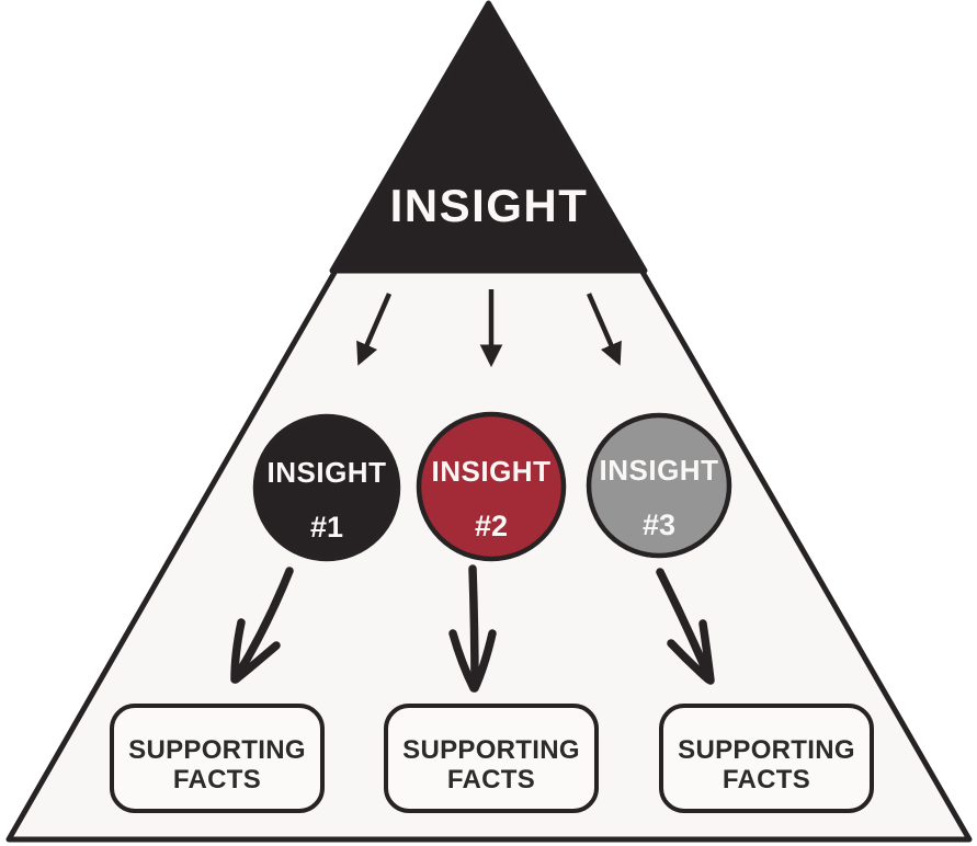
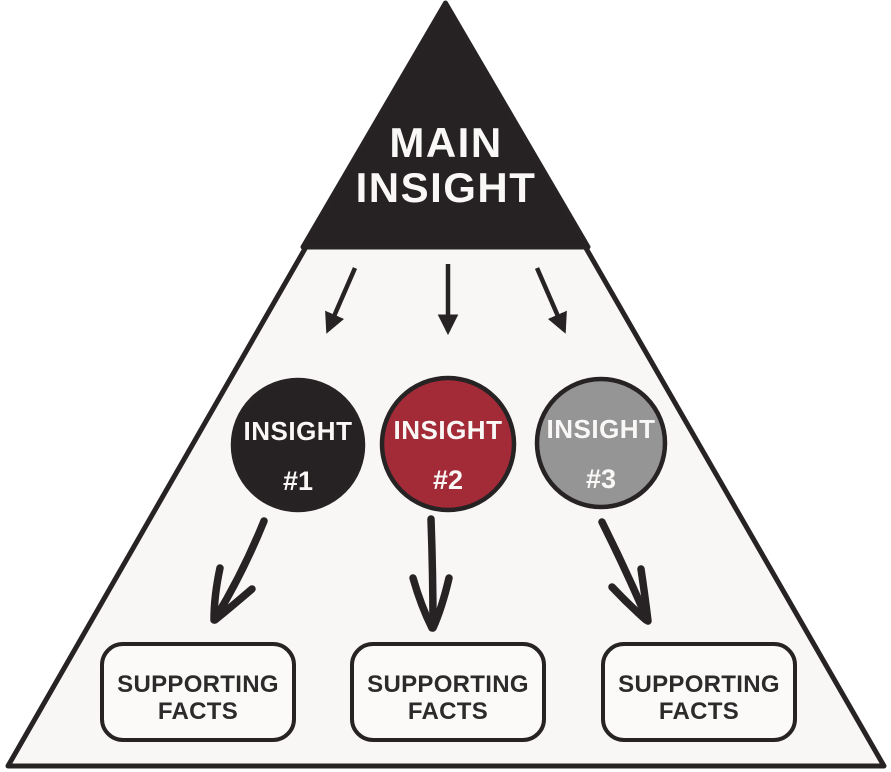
+ MAIN
  INSIGHT
  INSIGHT
  #1
  INSIGHT
  #2
  INSIGHT
  #3
  SUPPORTING
  FACTS
  SUPPORTING
  FACTS
  SUPPORTING
  FACTS
